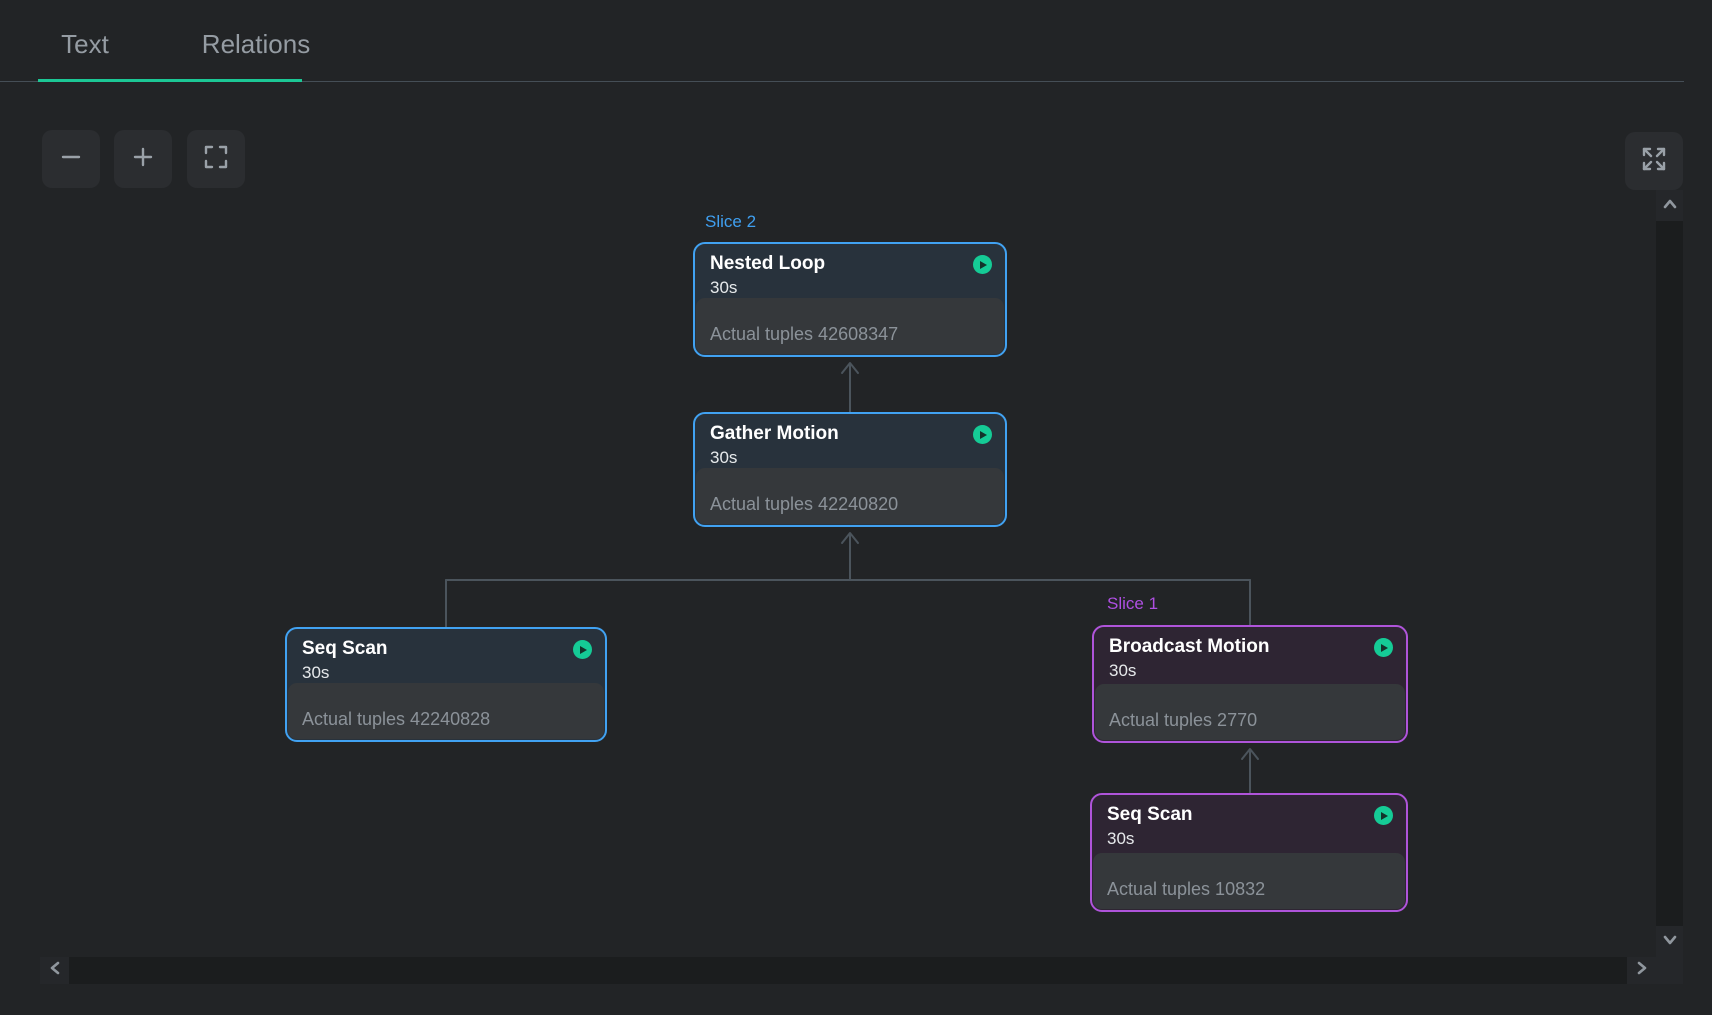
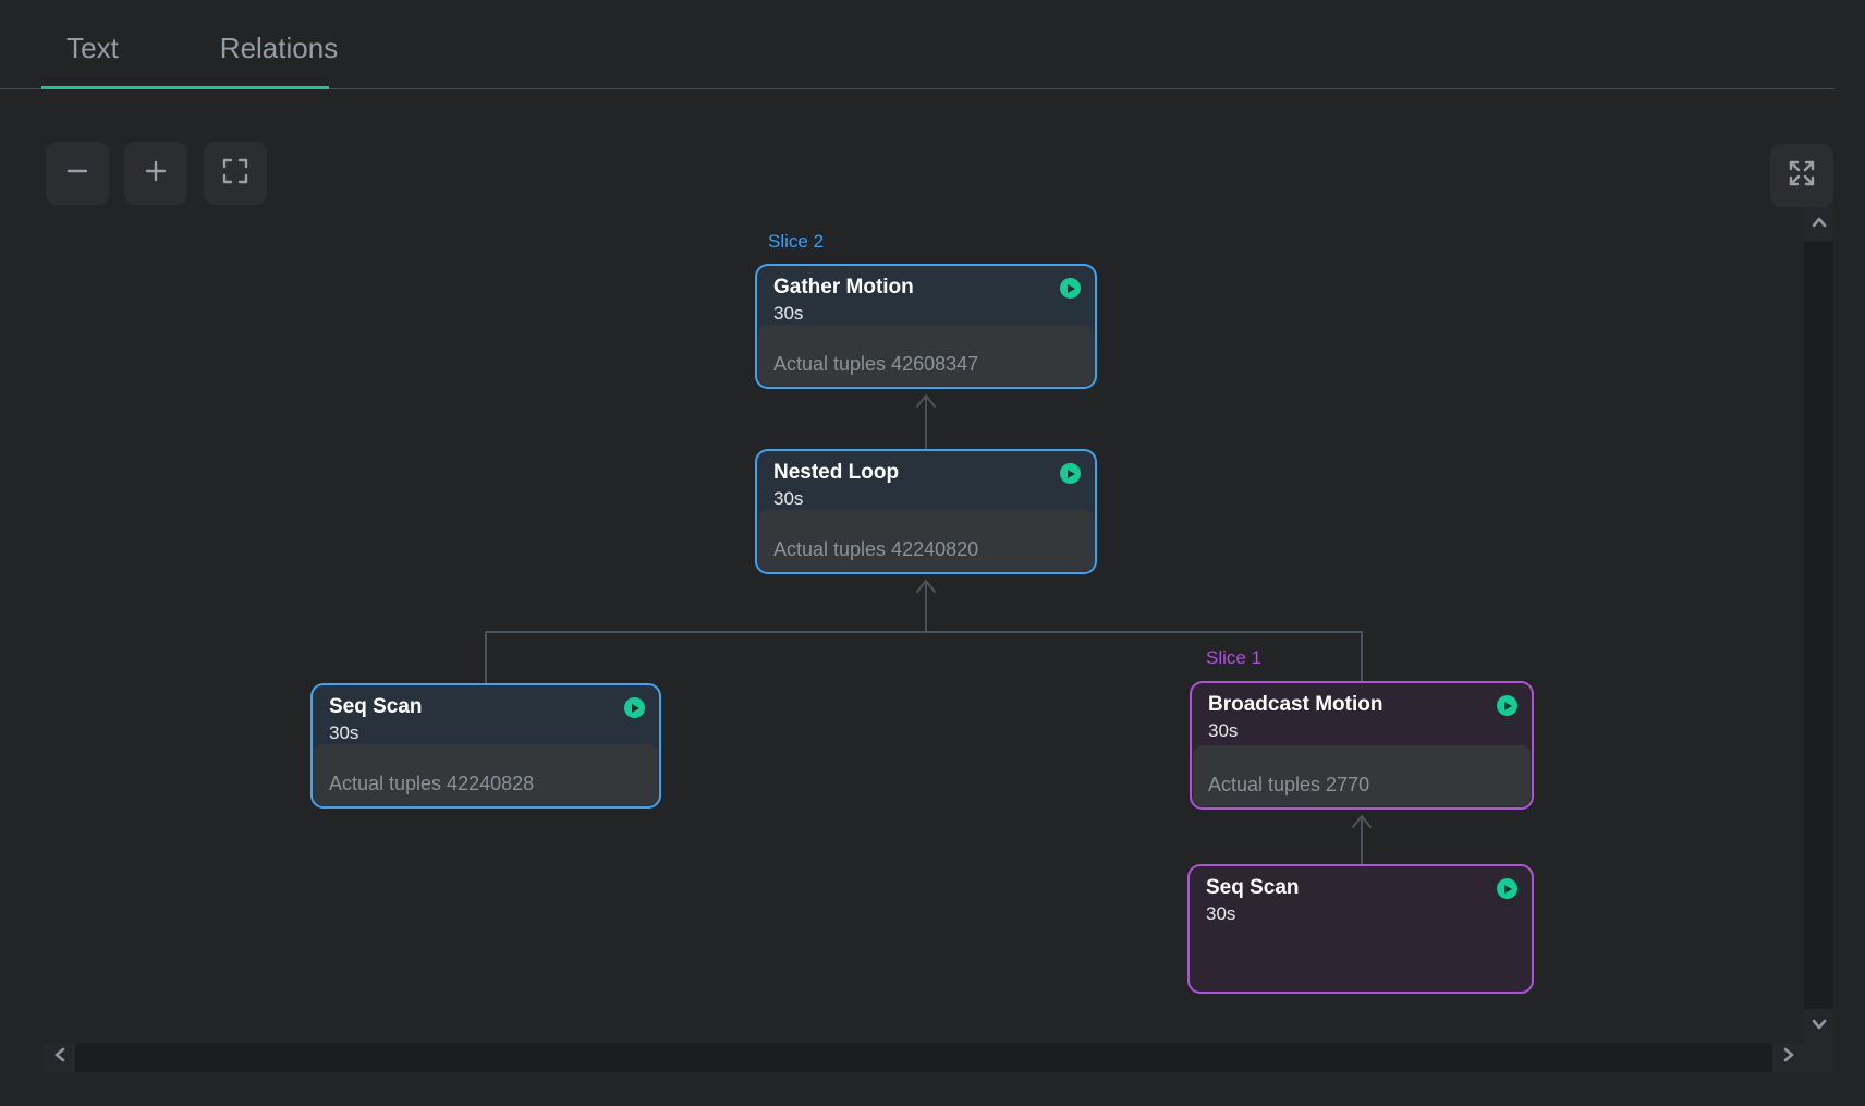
  Text
  Relations
  Slice 2
  Slice 1
- Nested Loop
+ Gather Motion
  30s
  Actual tuples 42608347
- Gather Motion
+ Nested Loop
  30s
  Actual tuples 42240820
  Seq Scan
  30s
  Actual tuples 42240828
  Broadcast Motion
  30s
  Actual tuples 2770
  Seq Scan
  30s
- Actual tuples 10832
